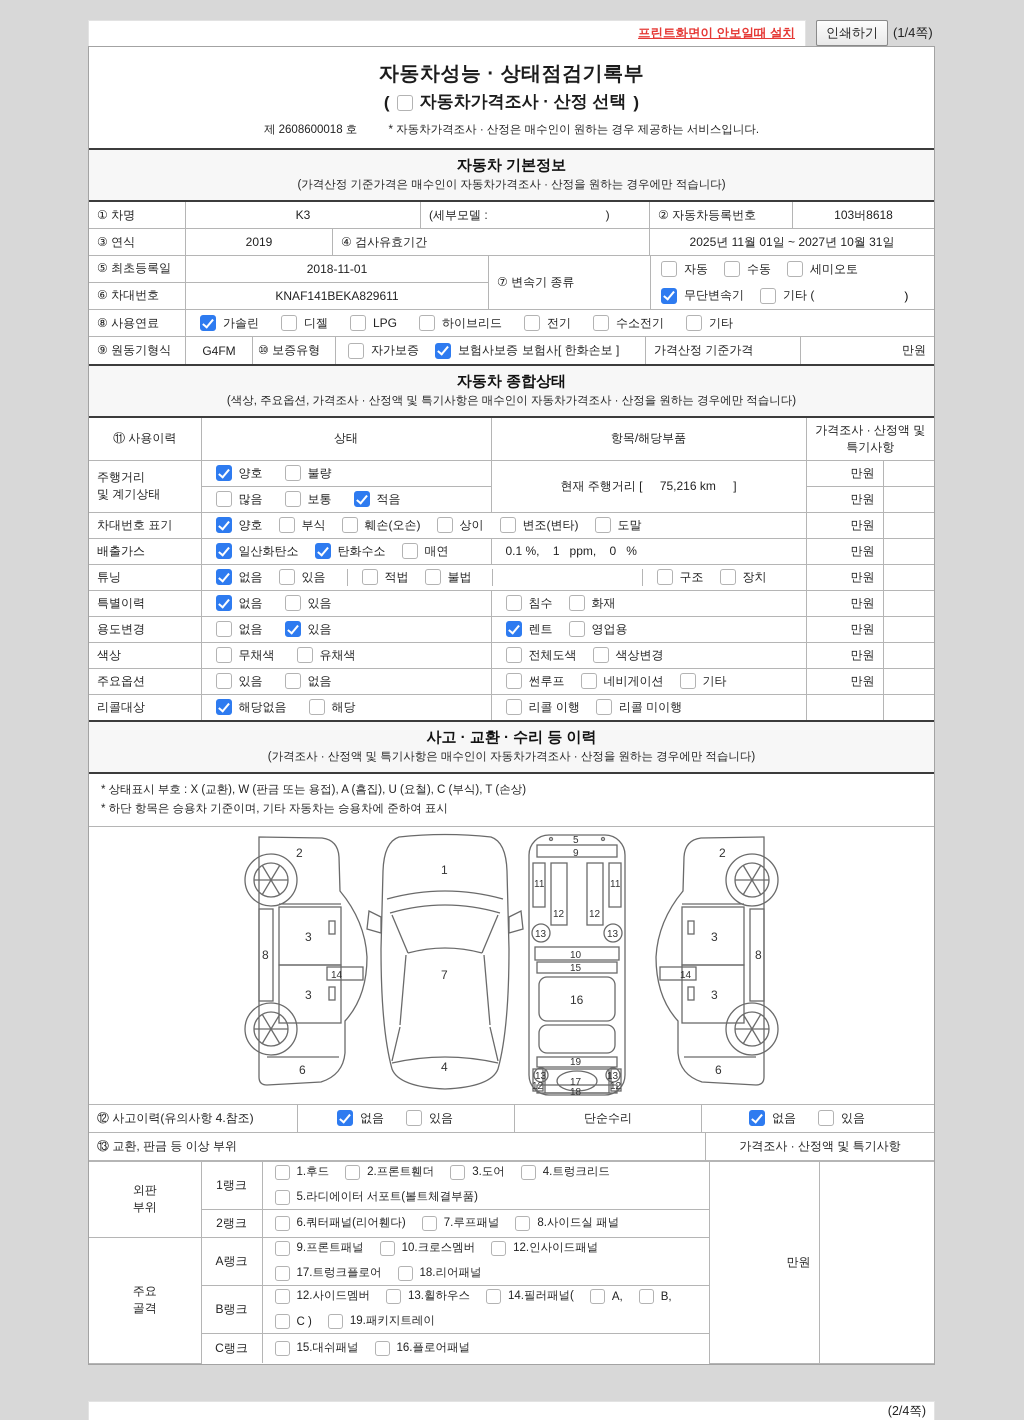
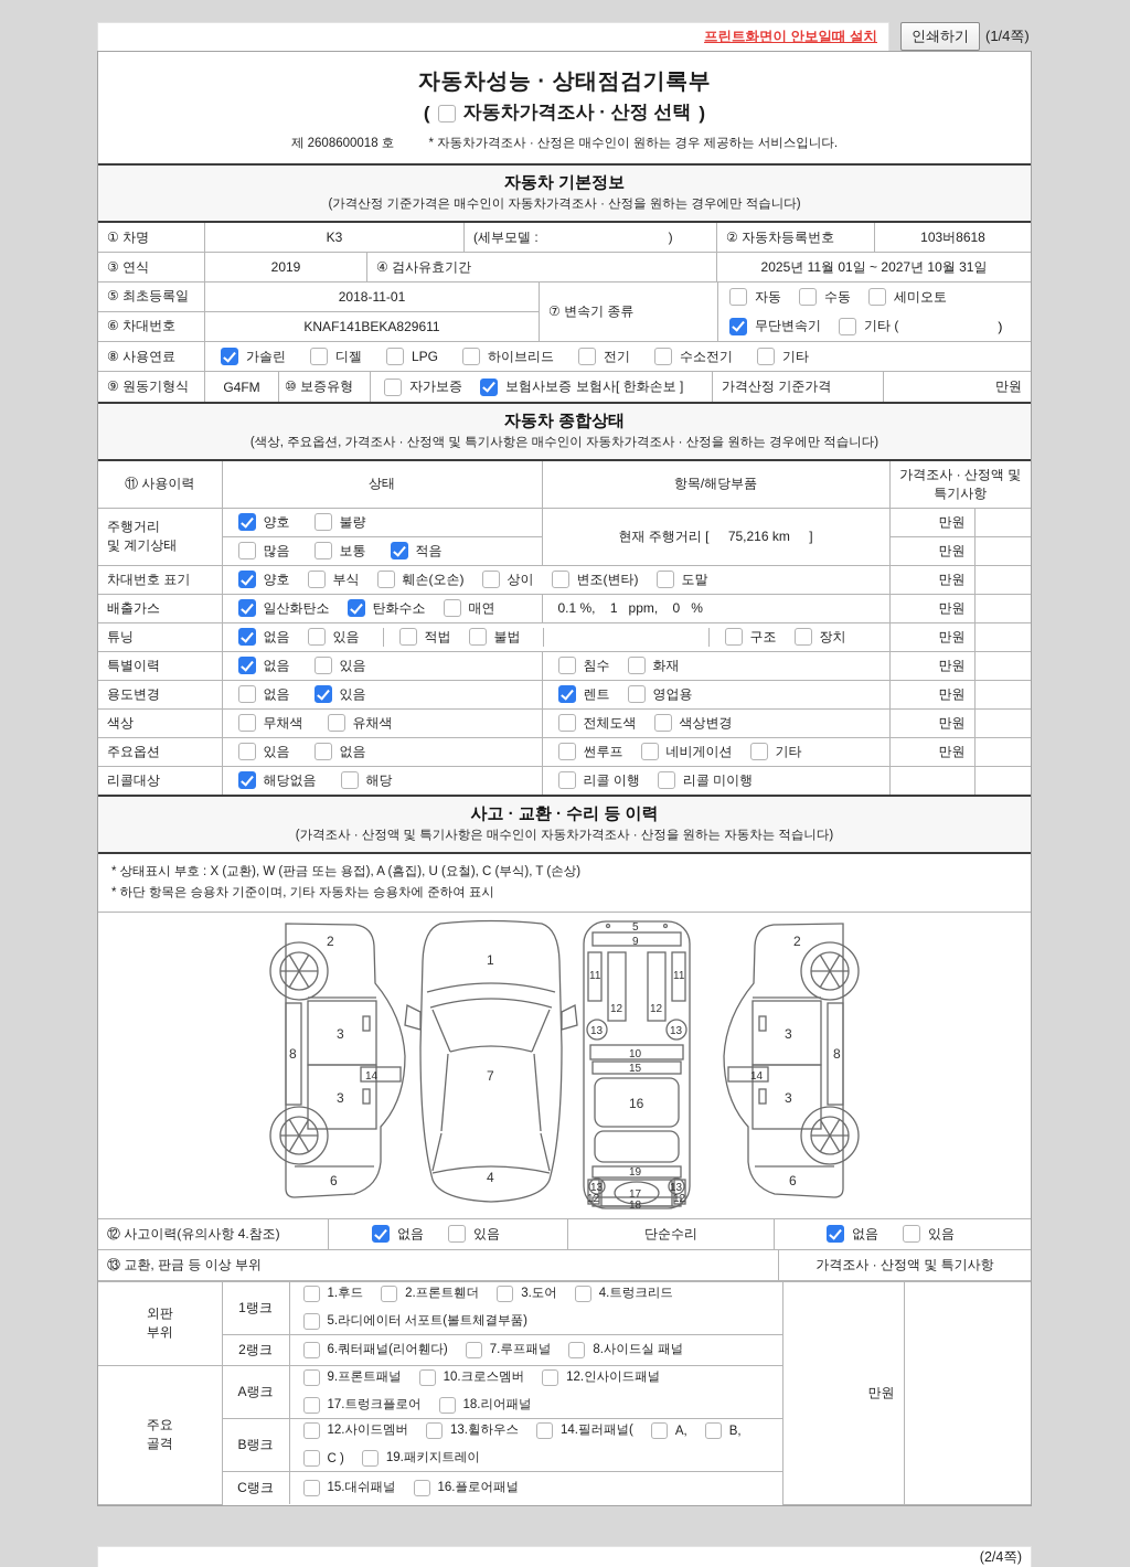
  프린트화면이 안보일때 설치
  인쇄하기
  (1/4쪽)
  자동차성능 · 상태점검기록부
  (
  자동차가격조사 · 산정 선택
  )
  제 2608600018 호 * 자동차가격조사 · 산정은 매수인이 원하는 경우 제공하는 서비스입니다.
  자동차 기본정보
  (가격산정 기준가격은 매수인이 자동차가격조사 · 산정을 원하는 경우에만 적습니다)
  ① 차명
  K3
  (세부모델 :
  )
  ② 자동차등록번호
  103버8618
  ③ 연식
  2019
  ④ 검사유효기간
  2025년 11월 01일 ~ 2027년 10월 31일
  ⑤ 최초등록일
  2018-11-01
  ⑥ 차대번호
  KNAF141BEKA829611
  ⑦ 변속기 종류
  자동
  수동
  세미오토
  무단변속기
  기타 (
  )
  ⑧ 사용연료
  가솔린
  디젤
  LPG
  하이브리드
  전기
  수소전기
  기타
  ⑨ 원동기형식
  G4FM
  ⑩ 보증유형
  자가보증
  보험사보증
  보험사[ 한화손보 ]
  가격산정 기준가격
  만원
  자동차 종합상태
  (색상, 주요옵션, 가격조사 · 산정액 및 특기사항은 매수인이 자동차가격조사 · 산정을 원하는 경우에만 적습니다)
  ⑪ 사용이력	상태	항목/해당부품	가격조사 · 산정액 및 특기사항
  주행거리 및 계기상태	양호 불량	현재 주행거리 [ 75,216 km ]	만원
  많음 보통 적음	만원
  차대번호 표기	양호 부식 훼손(오손) 상이 변조(변타) 도말	만원
  배출가스	일산화탄소 탄화수소 매연	0.1 %, 1 ppm, 0 %	만원
  튜닝	없음 있음 적법 불법 구조 장치	만원
  특별이력	없음 있음	침수 화재	만원
  용도변경	없음 있음	렌트 영업용	만원
  색상	무채색 유채색	전체도색 색상변경	만원
  주요옵션	있음 없음	썬루프 네비게이션 기타	만원
  리콜대상	해당없음 해당	리콜 이행 리콜 미이행
  사고 · 교환 · 수리 등 이력
- (가격조사 · 산정액 및 특기사항은 매수인이 자동차가격조사 · 산정을 원하는 경우에만 적습니다)
+ (가격조사 · 산정액 및 특기사항은 매수인이 자동차가격조사 · 산정을 원하는 자동차는 적습니다)
  * 상태표시 부호 : X (교환), W (판금 또는 용접), A (흠집), U (요철), C (부식), T (손상)
  * 하단 항목은 승용차 기준이며, 기타 자동차는 승용차에 준하여 표시
  2
  3
  8
  14
  3
  6
  1
  7
  4
  5
  9
  11
  11
  12
  12
  13
  13
  10
  15
  16
  19
  13
  13
  12
  12
  17
  18
  2
  3
  8
  14
  3
  6
  ⑫ 사고이력(유의사항 4.참조)
  없음
  있음
  단순수리
  없음
  있음
  ⑬ 교환, 판금 등 이상 부위
  가격조사 · 산정액 및 특기사항
  외판 부위	1랭크	1.후드 2.프론트휀더 3.도어 4.트렁크리드5.라디에이터 서포트(볼트체결부품)	만원
  2랭크	6.쿼터패널(리어휀다) 7.루프패널 8.사이드실 패널
  주요 골격	A랭크	9.프론트패널 10.크로스멤버 12.인사이드패널17.트렁크플로어 18.리어패널
  B랭크	12.사이드멤버 13.휠하우스 14.필러패널( A, B,C ) 19.패키지트레이
  C랭크	15.대쉬패널 16.플로어패널
  (2/4쪽)
